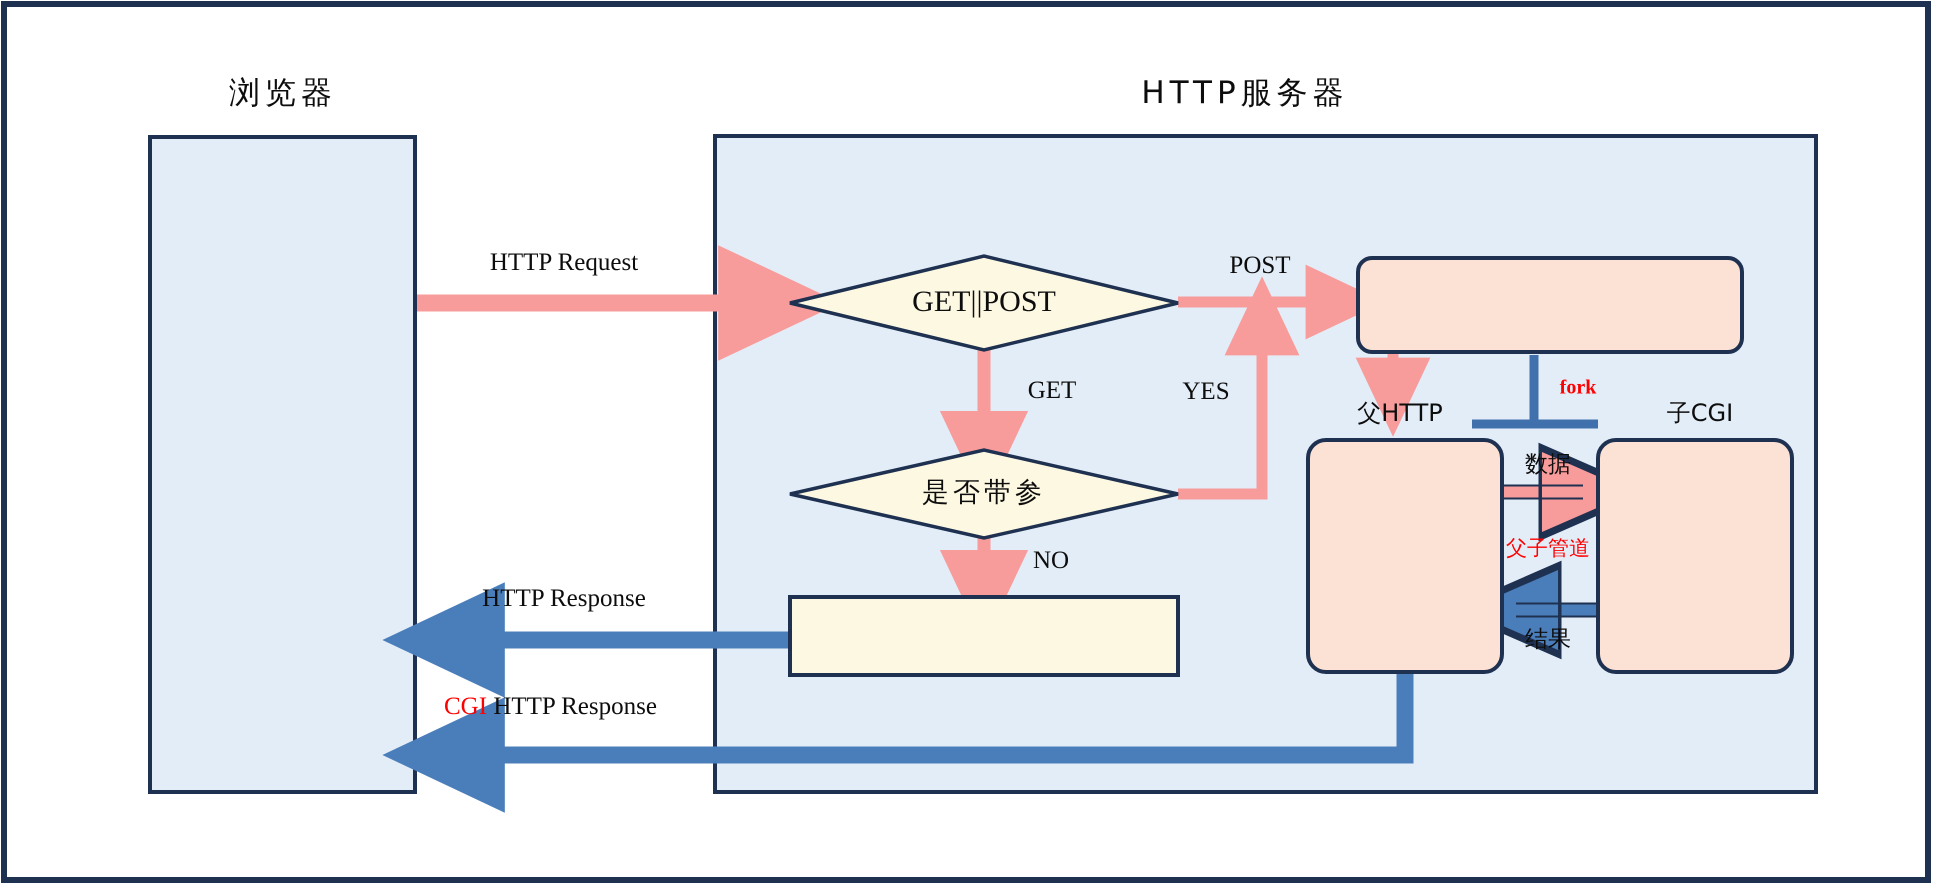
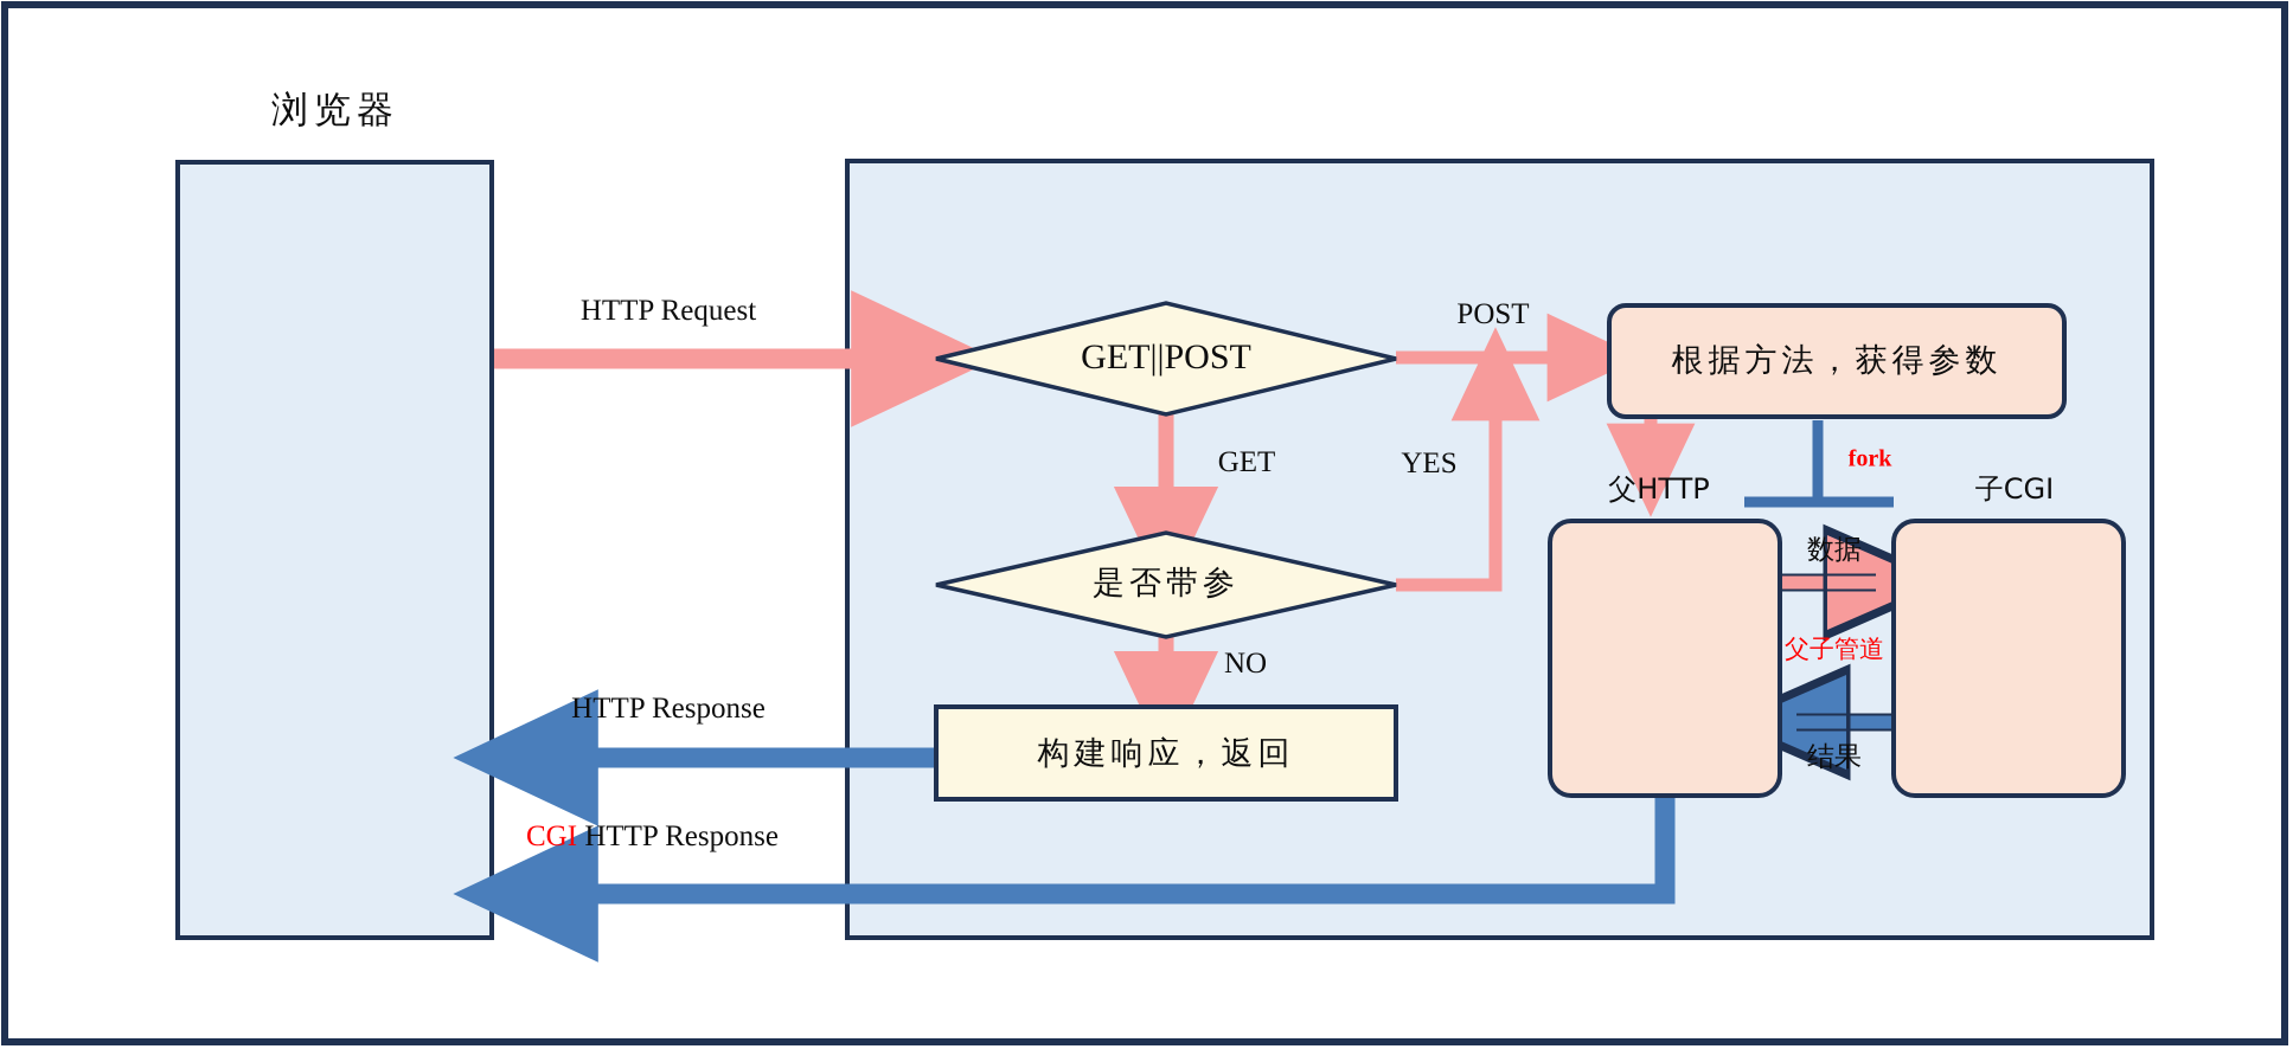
  浏览器
- HTTP服务器
  HTTP Request
  POST
  GET
  YES
  NO
  HTTP Response
  CGI HTTP Response
  GET||POST
  是否带参
+ 根据方法，获得参数
+ 构建响应，返回
  fork
  父HTTP
  子CGI
  数据
  父子管道
  结果
